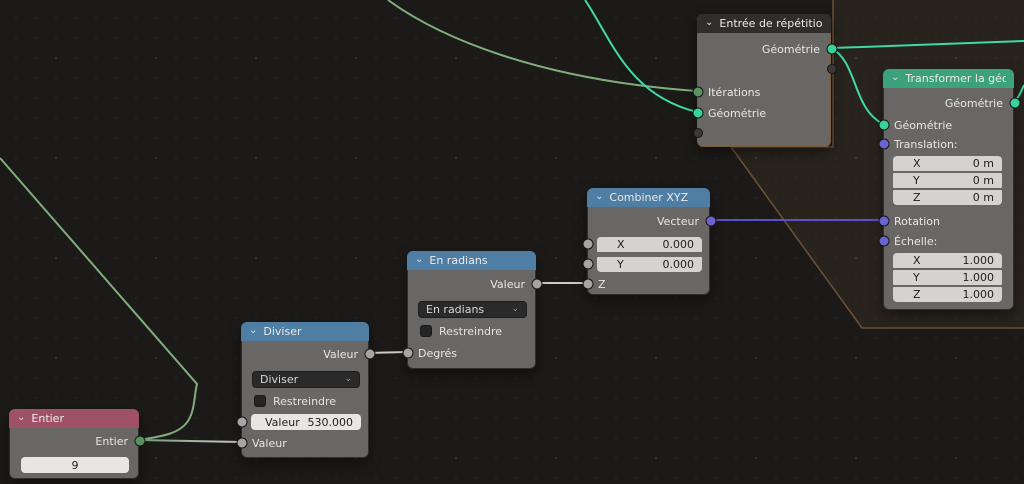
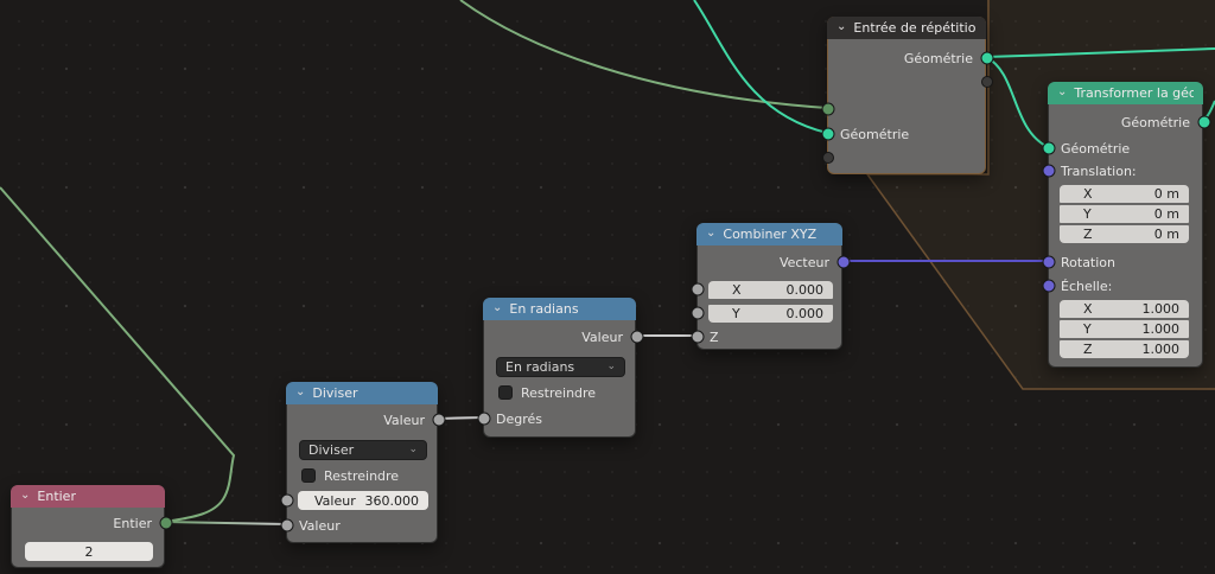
  ⌄
  Entrée de répétitio
  Géométrie
- Itérations
  Géométrie
  ⌄
  Transformer la géo
  Géométrie
  Géométrie
  Translation:
  X
  0 m
  Y
  0 m
  Z
  0 m
  Rotation
  Échelle:
  X
  1.000
  Y
  1.000
  Z
  1.000
  ⌄
  Combiner XYZ
  Vecteur
  X
  0.000
  Y
  0.000
  Z
  ⌄
  En radians
  Valeur
  En radians
  ⌄
  Restreindre
  Degrés
  ⌄
  Diviser
  Valeur
  Diviser
  ⌄
  Restreindre
  Valeur
- 530.000
+ 360.000
  Valeur
  ⌄
  Entier
  Entier
- 9
+ 2
